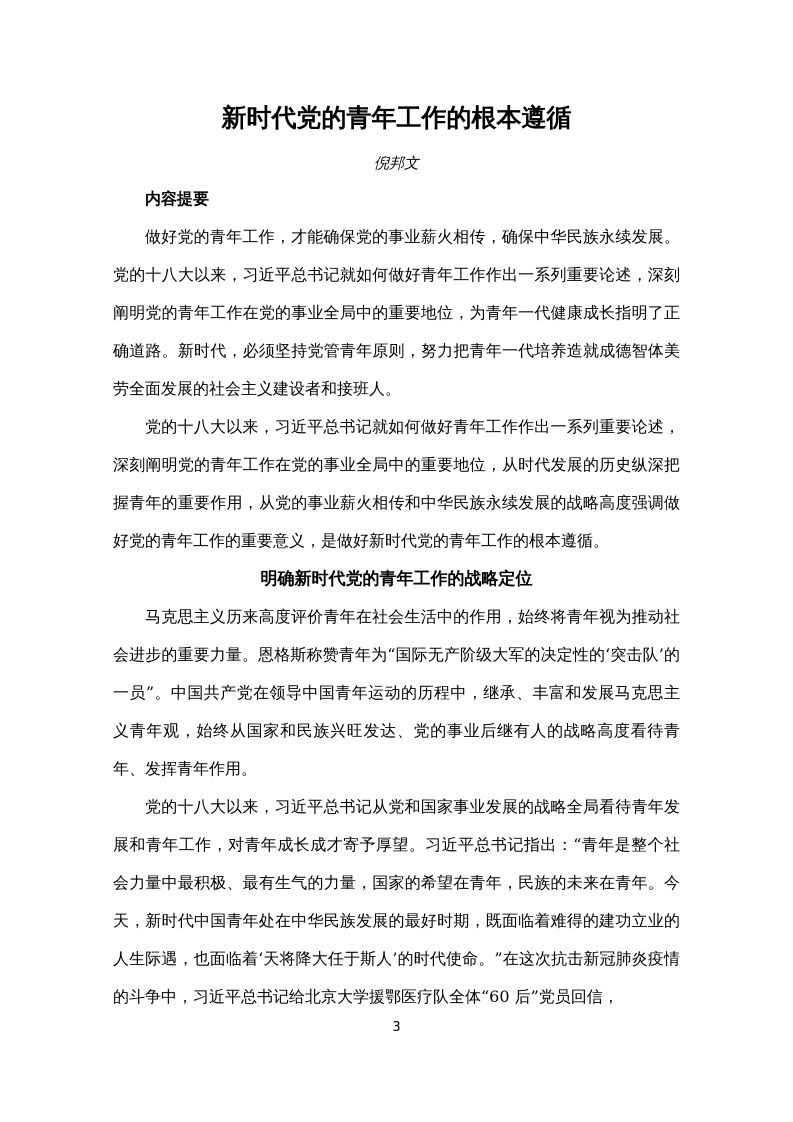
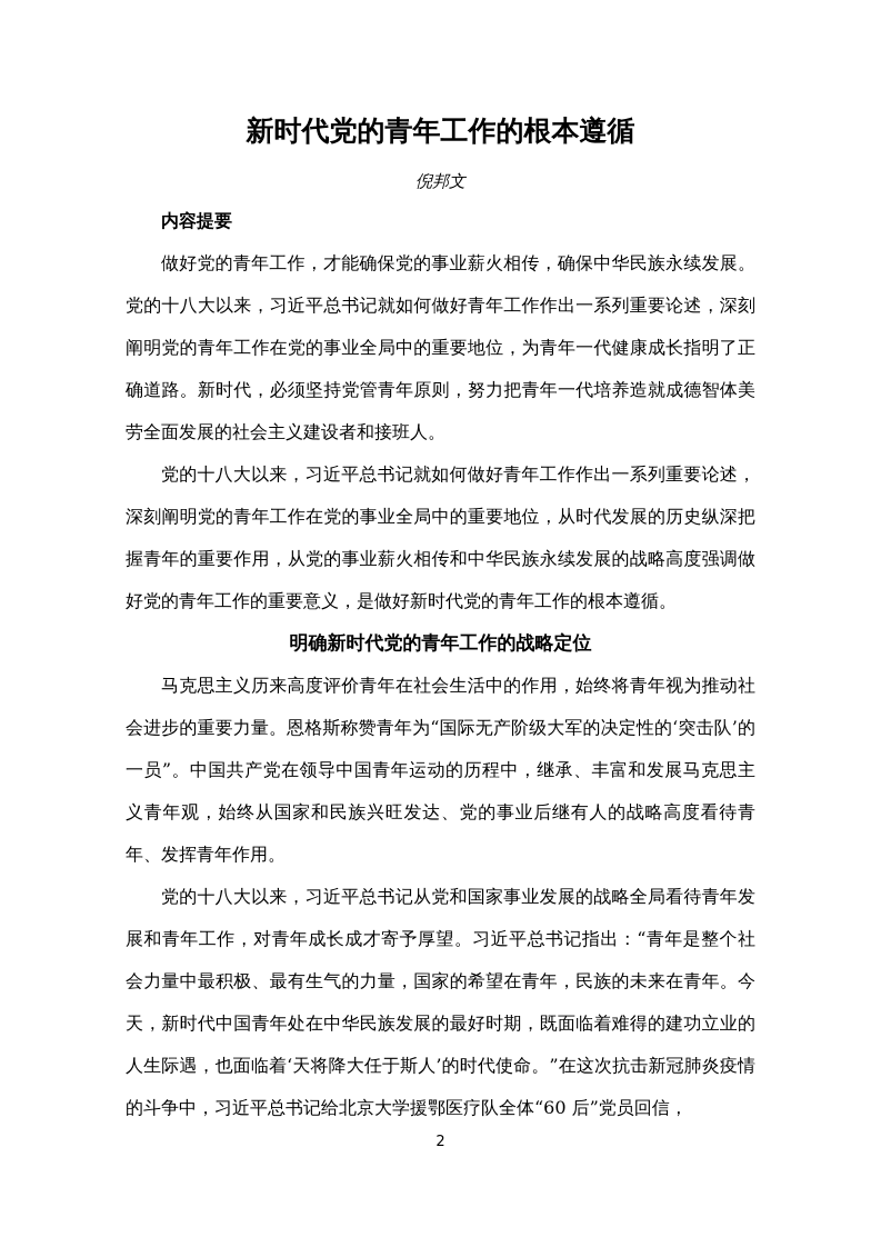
  新时代党的青年工作的根本遵循
  倪邦文
  内容提要
  做好党的青年工作，才能确保党的事业薪火相传，确保中华民族永续发展。党的十八大以来，习近平总书记就如何做好青年工作作出一系列重要论述，深刻阐明党的青年工作在党的事业全局中的重要地位，为青年一代健康成长指明了正确道路。新时代，必须坚持党管青年原则，努力把青年一代培养造就成德智体美劳全面发展的社会主义建设者和接班人。
  党的十八大以来，习近平总书记就如何做好青年工作作出一系列重要论述，深刻阐明党的青年工作在党的事业全局中的重要地位，从时代发展的历史纵深把握青年的重要作用，从党的事业薪火相传和中华民族永续发展的战略高度强调做好党的青年工作的重要意义，是做好新时代党的青年工作的根本遵循。
  明确新时代党的青年工作的战略定位
  马克思主义历来高度评价青年在社会生活中的作用，始终将青年视为推动社会进步的重要力量。恩格斯称赞青年为“国际无产阶级大军的决定性的‘突击队’的一员”。中国共产党在领导中国青年运动的历程中，继承、丰富和发展马克思主义青年观，始终从国家和民族兴旺发达、党的事业后继有人的战略高度看待青年、发挥青年作用。
  党的十八大以来，习近平总书记从党和国家事业发展的战略全局看待青年发展和青年工作，对青年成长成才寄予厚望。习近平总书记指出：“青年是整个社会力量中最积极、最有生气的力量，国家的希望在青年，民族的未来在青年。今天，新时代中国青年处在中华民族发展的最好时期，既面临着难得的建功立业的人生际遇，也面临着‘天将降大任于斯人’的时代使命。”在这次抗击新冠肺炎疫情的斗争中，习近平总书记给北京大学援鄂医疗队全体“60 后”党员回信，
- 3
+ 2
